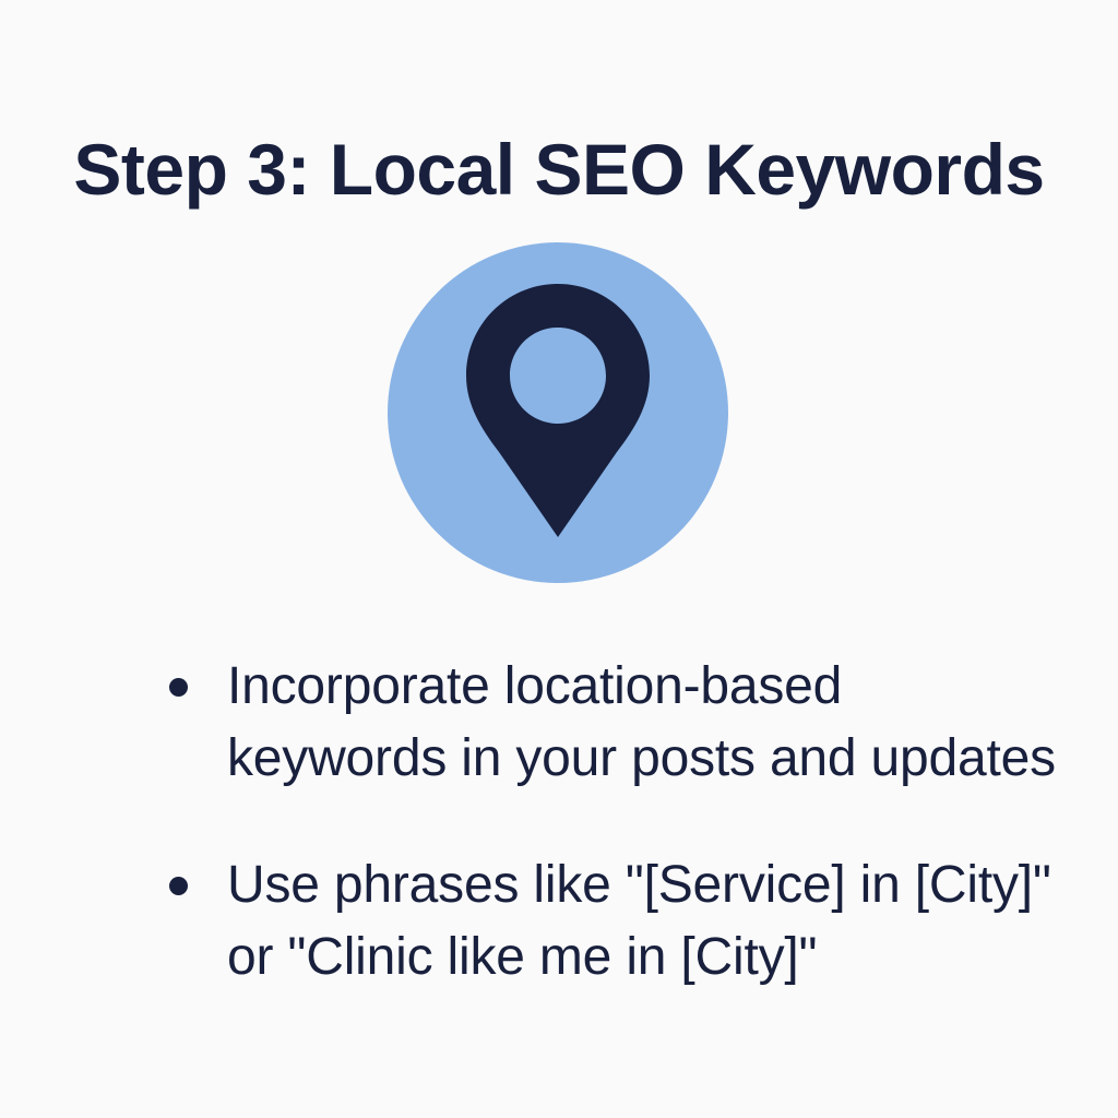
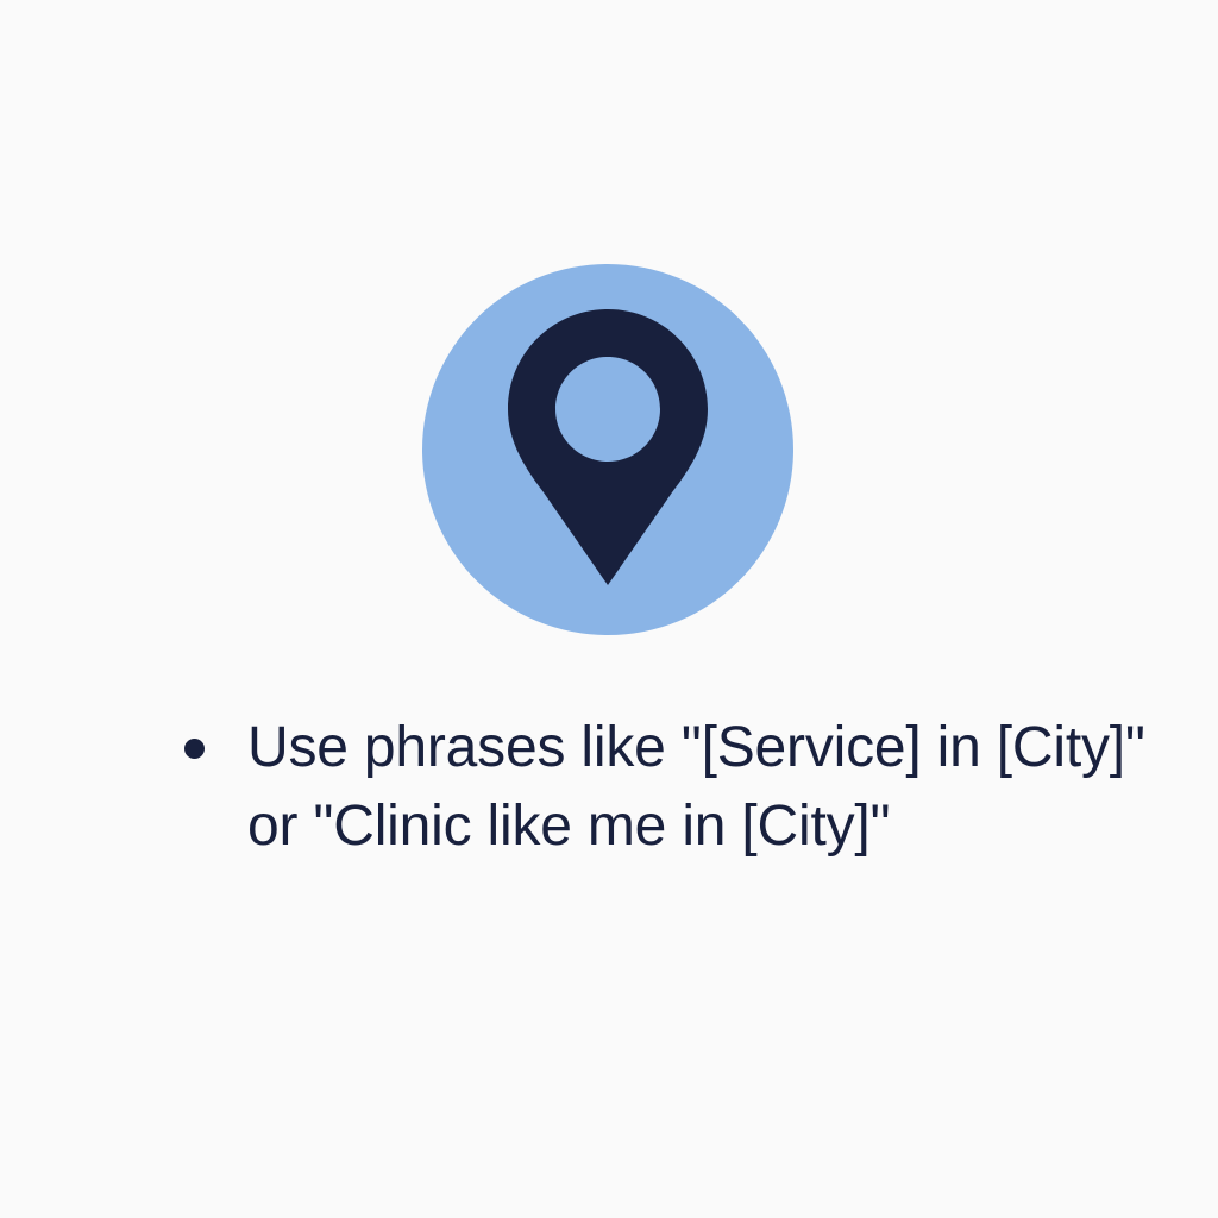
- Step 3: Local SEO Keywords
- Incorporate location-based keywords in your posts and updates
  Use phrases like "[Service] in [City]" or "Clinic like me in [City]"
